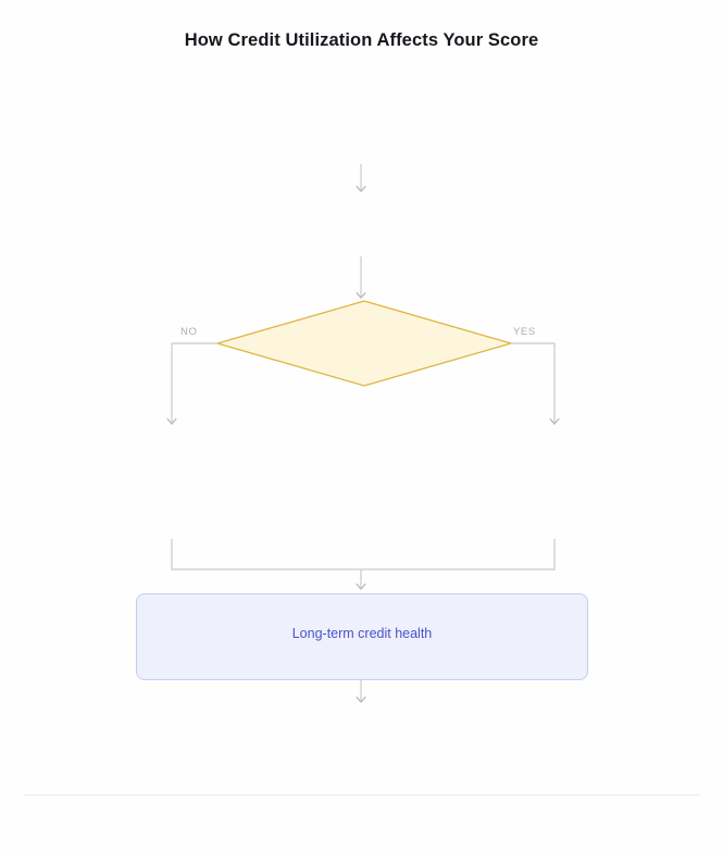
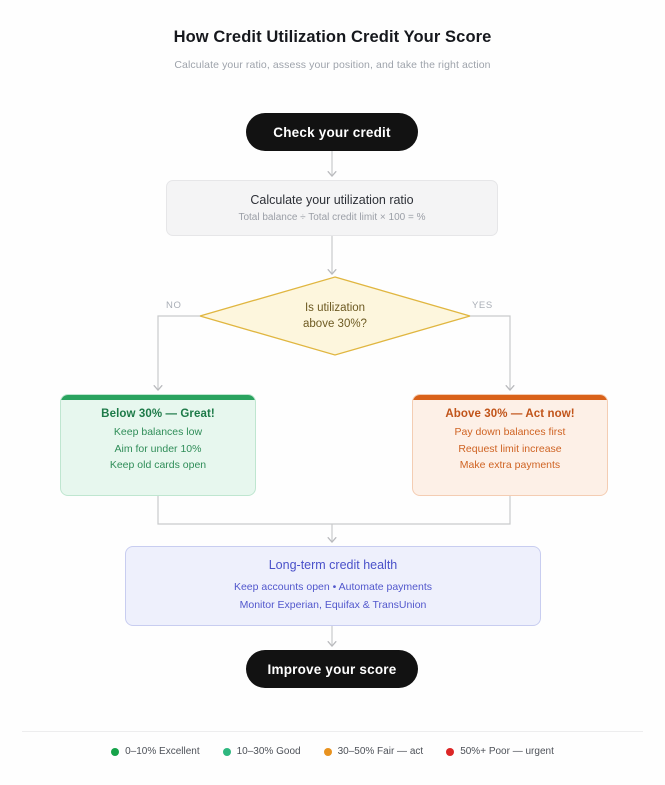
- How Credit Utilization Affects Your Score
+ How Credit Utilization Credit Your Score
+ Calculate your ratio, assess your position, and take the right action
+ Check your credit
+ Calculate your utilization ratio
+ Total balance ÷ Total credit limit × 100 = %
+ Is utilization
+ above 30%?
  NO
  YES
+ Below 30% — Great!
+ Keep balances low
+ Aim for under 10%
+ Keep old cards open
+ Above 30% — Act now!
+ Pay down balances first
+ Request limit increase
+ Make extra payments
  Long-term credit health
+ Keep accounts open • Automate payments
+ Monitor Experian, Equifax & TransUnion
+ Improve your score
+ 0–10% Excellent
+ 10–30% Good
+ 30–50% Fair — act
+ 50%+ Poor — urgent
